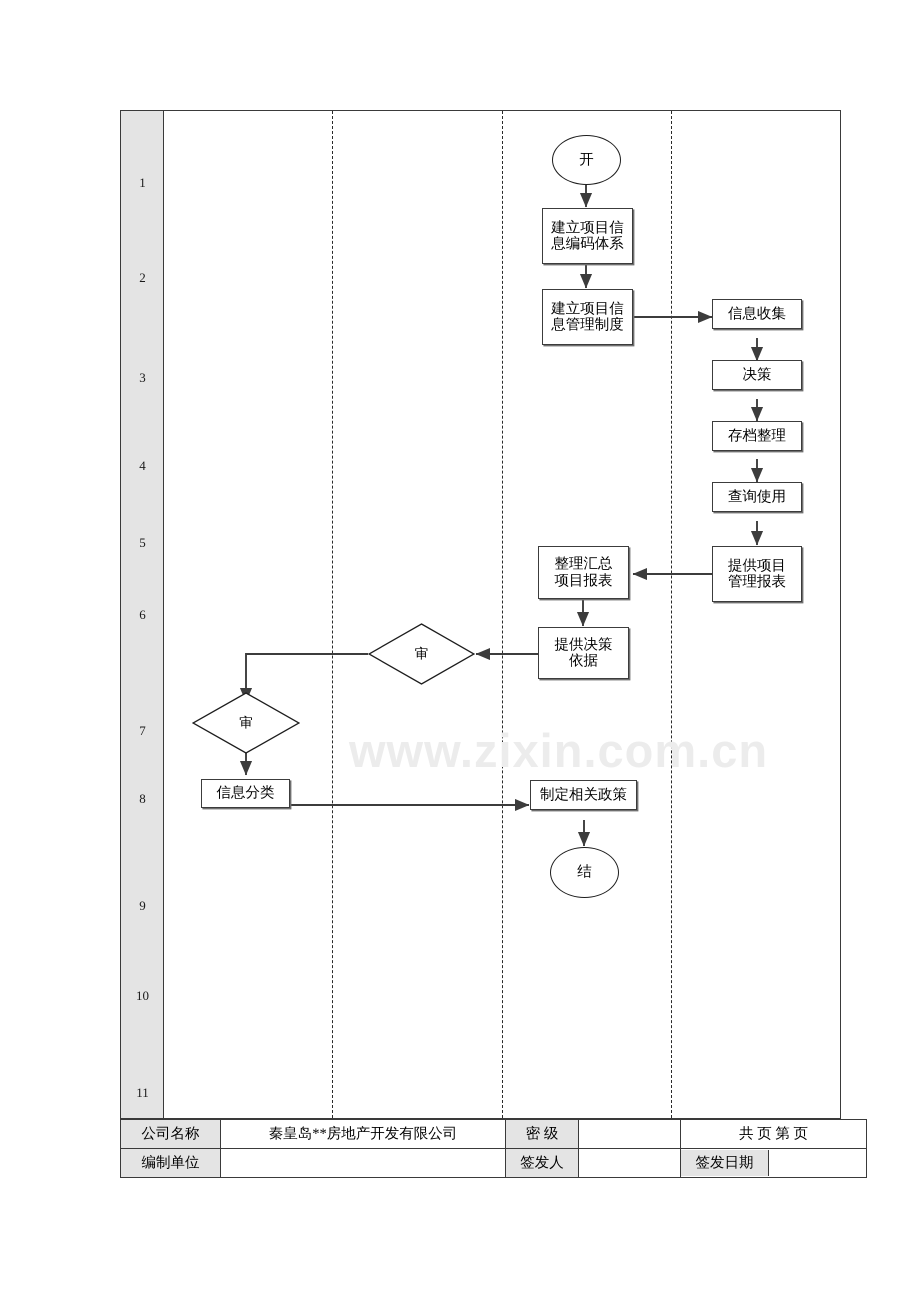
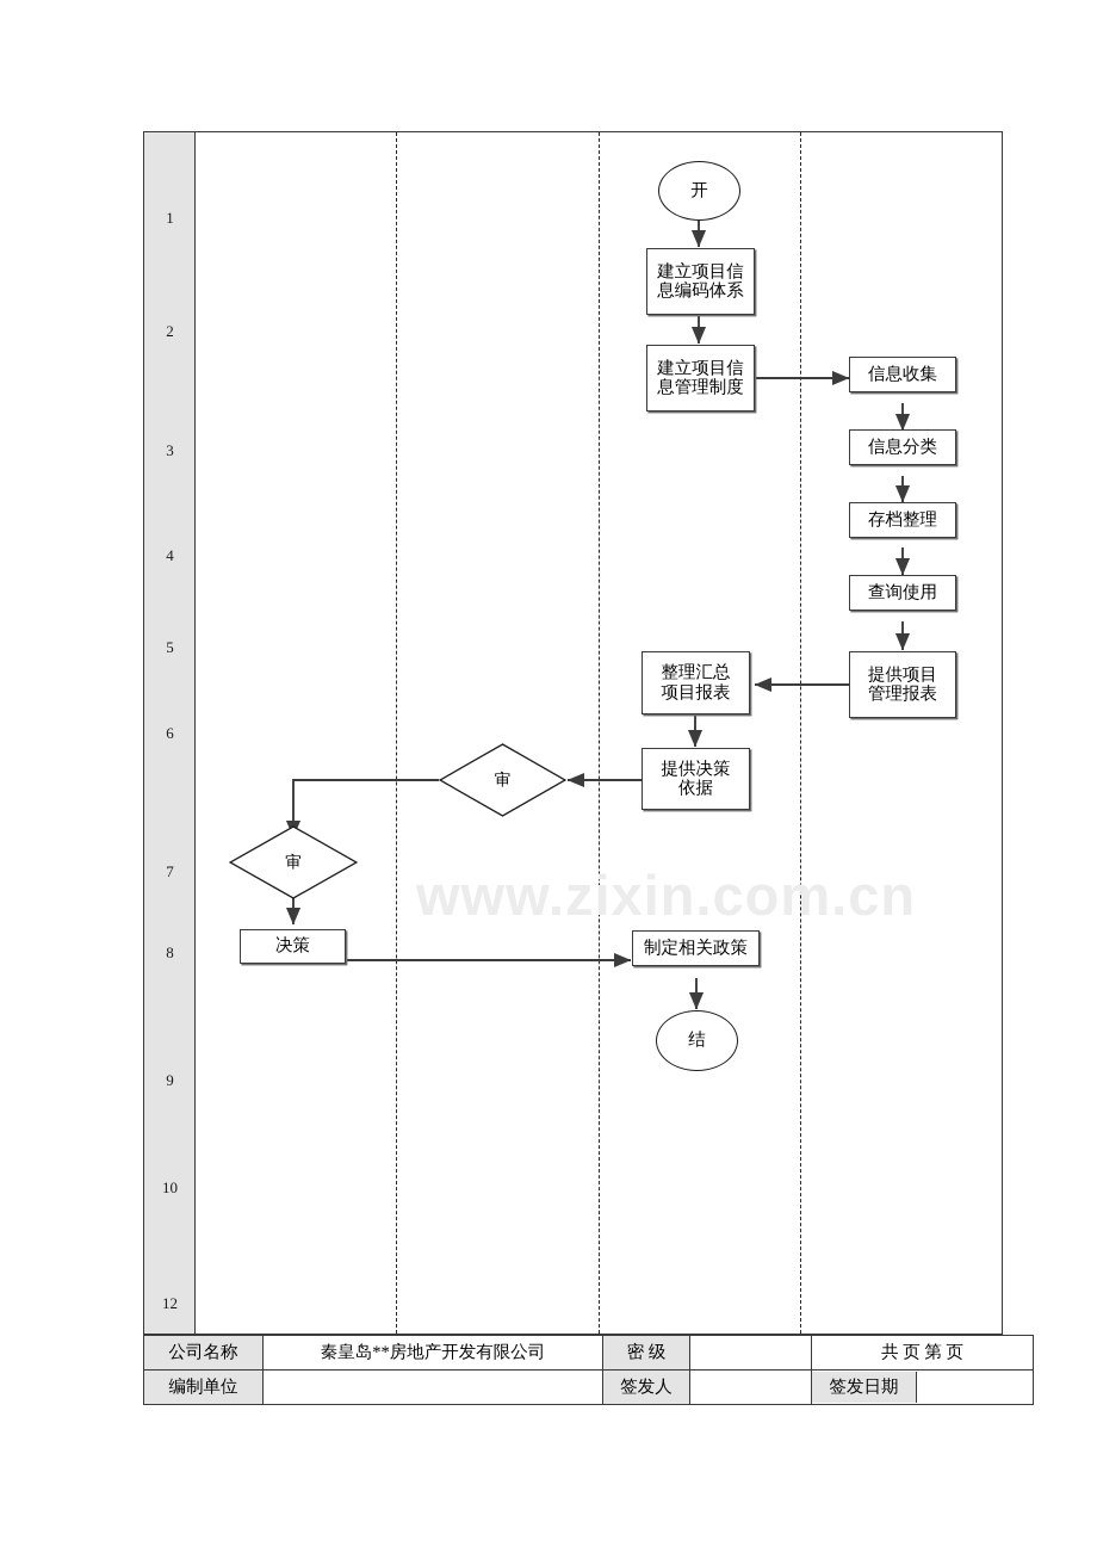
  1
  2
  3
  4
  5
  6
  7
  8
  9
  10
- 11
+ 12
  www.zixin.com.cn
  开
  建立项目信
  息编码体系
  建立项目信
  息管理制度
  信息收集
- 决策
+ 信息分类
  存档整理
  查询使用
  提供项目
  管理报表
  整理汇总
  项目报表
  提供决策
  依据
  审
  审
- 信息分类
+ 决策
  制定相关政策
  结
  公司名称	秦皇岛**房地产开发有限公司	密 级		共 页 第 页
  编制单位		签发人
  签发日期
